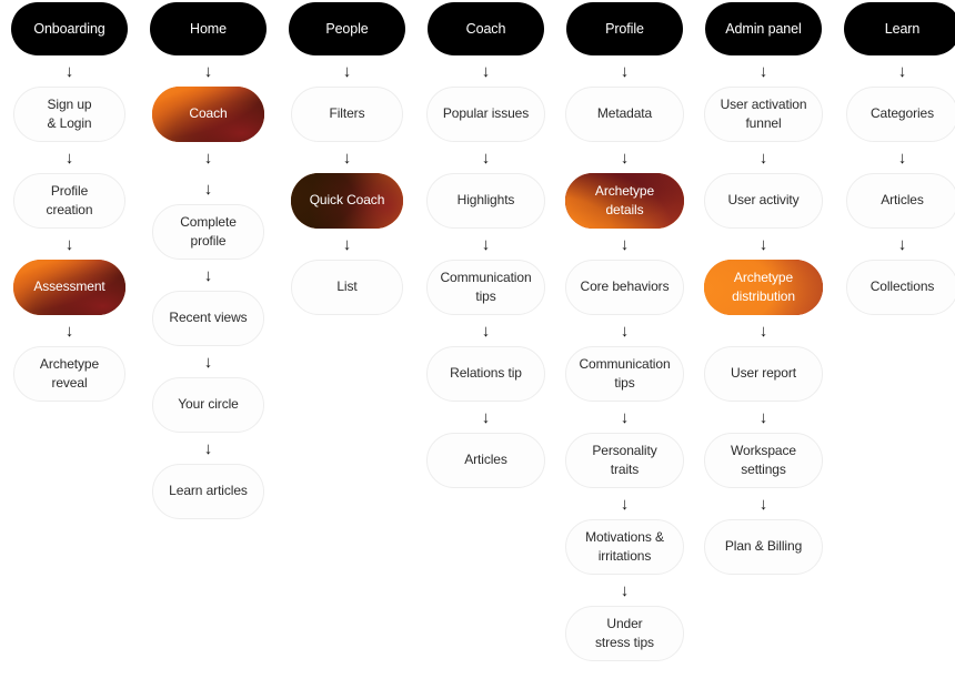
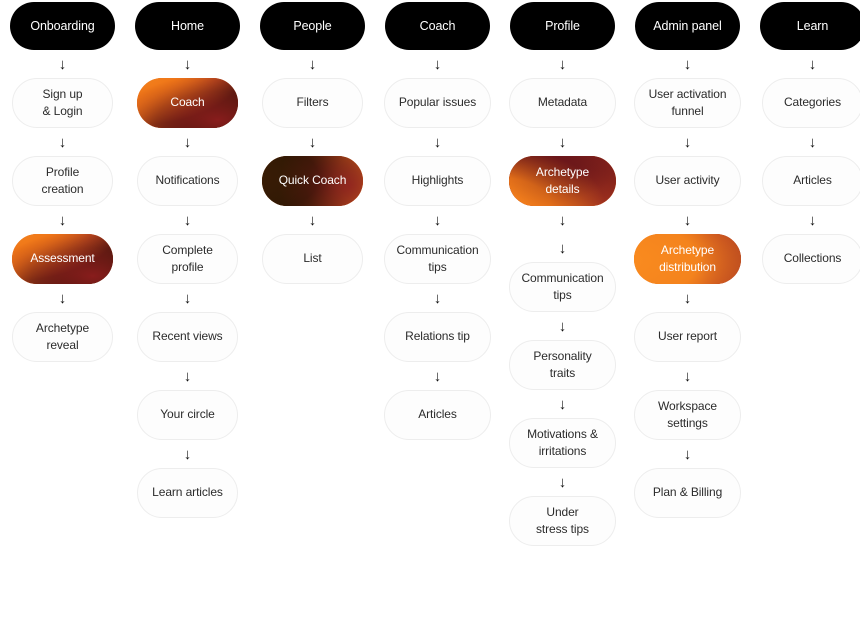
  Onboarding
  ↓
  Sign up
  & Login
  ↓
  Profile
  creation
  ↓
  Assessment
  ↓
  Archetype
  reveal
  Home
  ↓
  Coach
  ↓
+ Notifications
  ↓
  Complete
  profile
  ↓
  Recent views
  ↓
  Your circle
  ↓
  Learn articles
  People
  ↓
  Filters
  ↓
  Quick Coach
  ↓
  List
  Coach
  ↓
  Popular issues
  ↓
  Highlights
  ↓
  Communication
  tips
  ↓
  Relations tip
  ↓
  Articles
  Profile
  ↓
  Metadata
  ↓
  Archetype
  details
  ↓
- Core behaviors
  ↓
  Communication
  tips
  ↓
  Personality
  traits
  ↓
  Motivations &
  irritations
  ↓
  Under
  stress tips
  Admin panel
  ↓
  User activation
  funnel
  ↓
  User activity
  ↓
  Archetype
  distribution
  ↓
  User report
  ↓
  Workspace
  settings
  ↓
  Plan & Billing
  Learn
  ↓
  Categories
  ↓
  Articles
  ↓
  Collections
